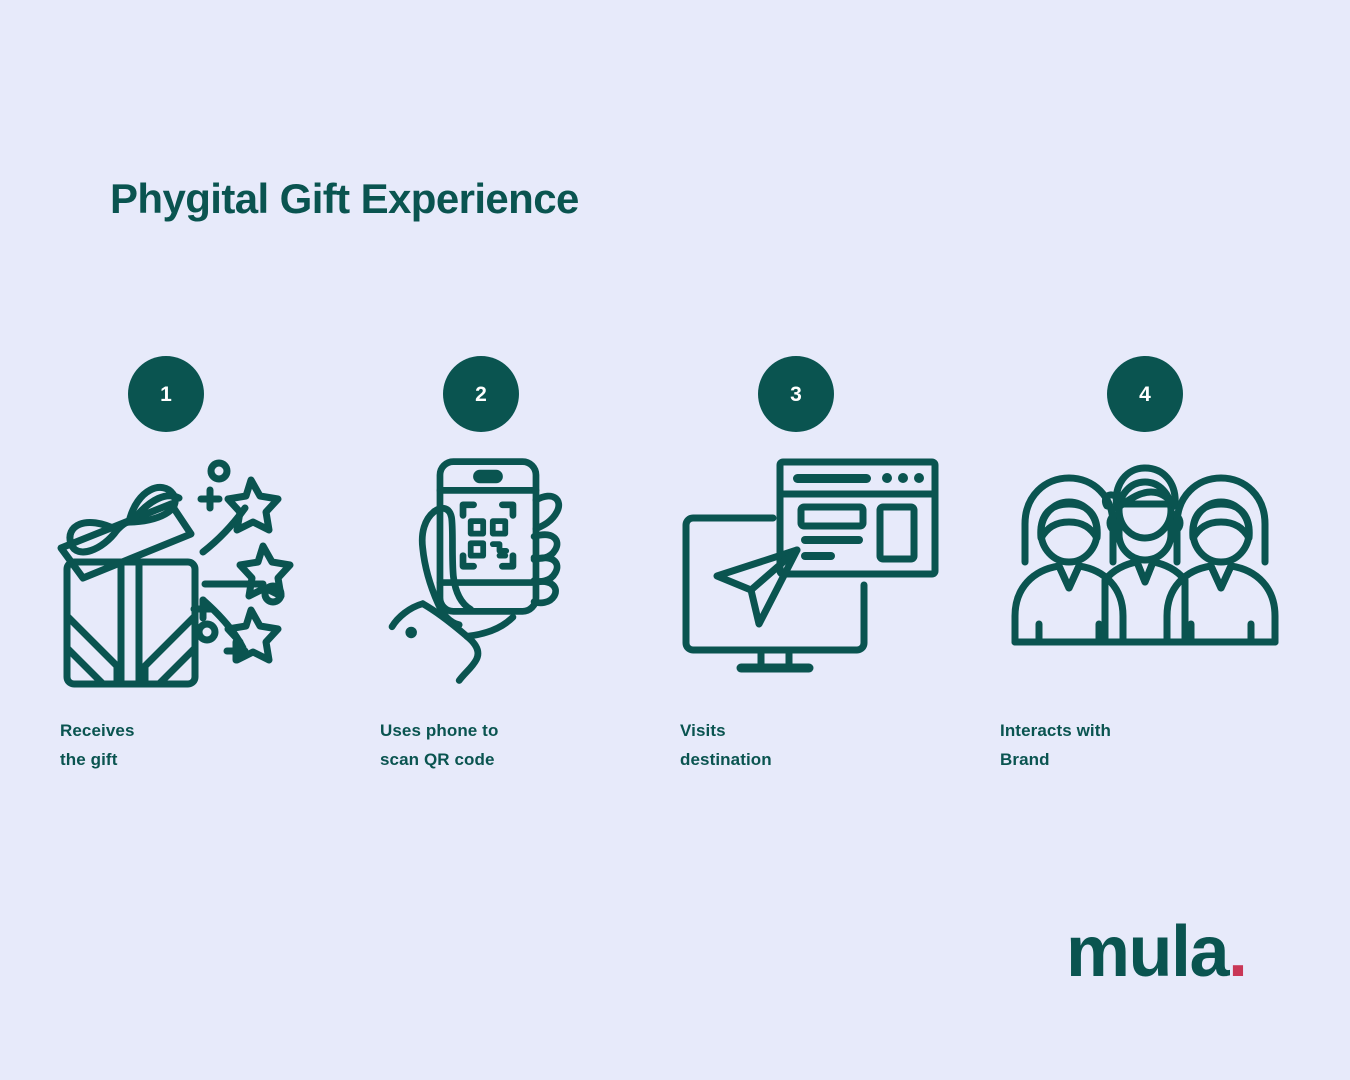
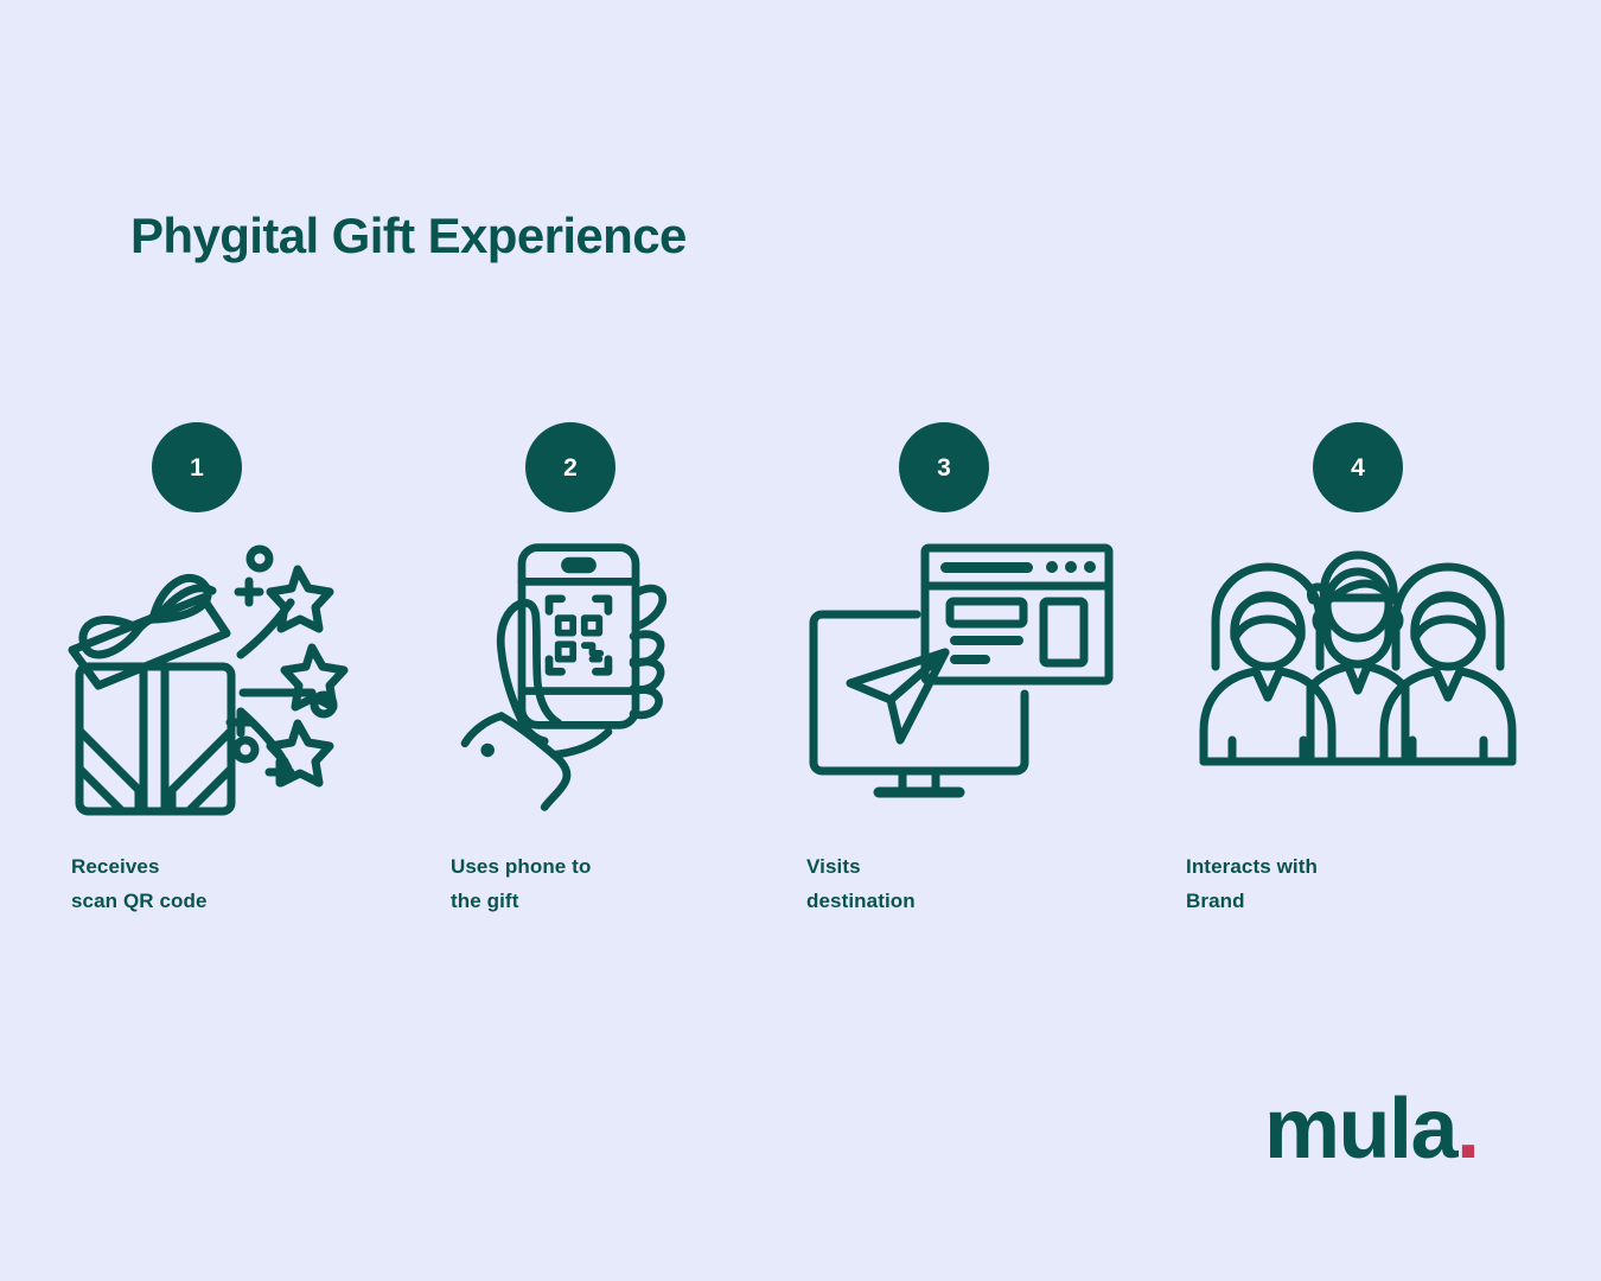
  Phygital Gift Experience
  1
  Receives
- the gift
+ scan QR code
  2
  Uses phone to
- scan QR code
+ the gift
  3
  Visits
  destination
  4
  Interacts with
  Brand
  mula
  .
